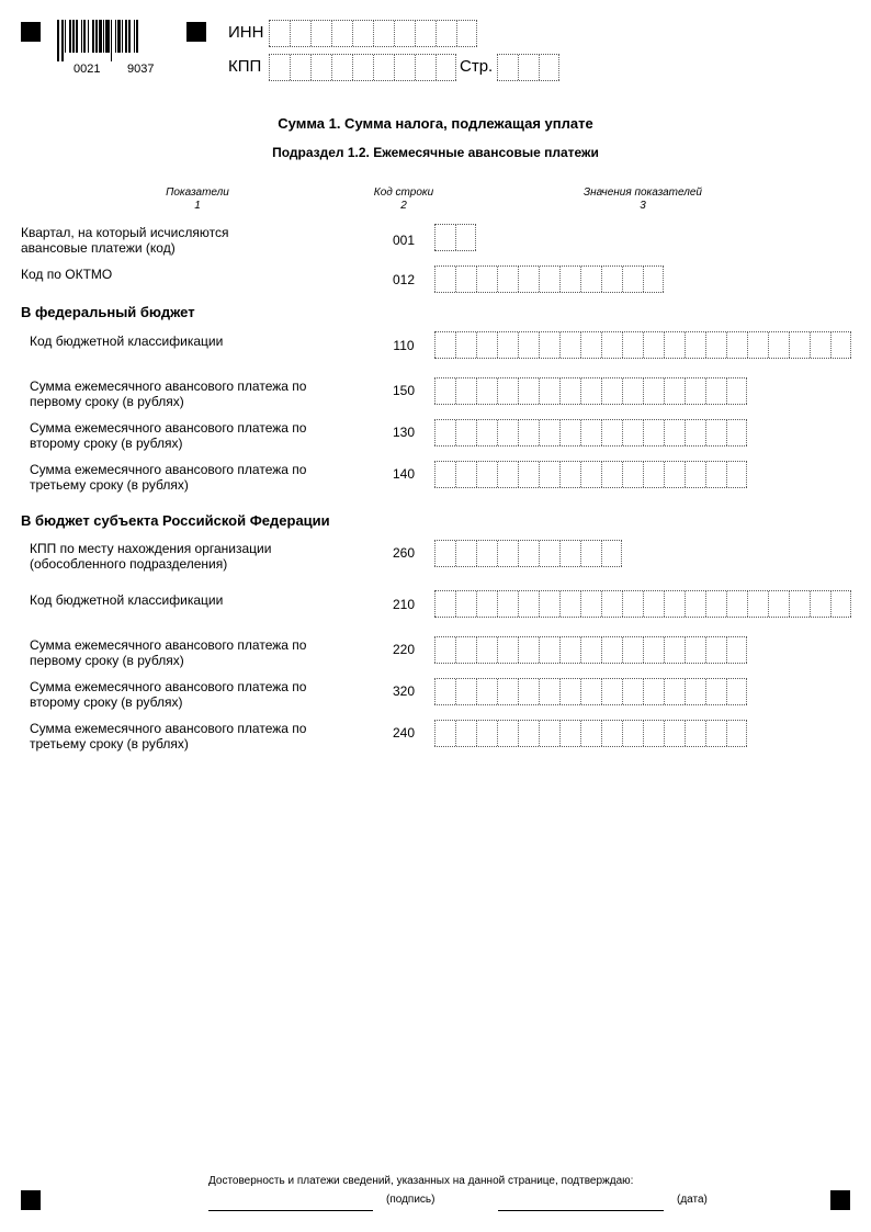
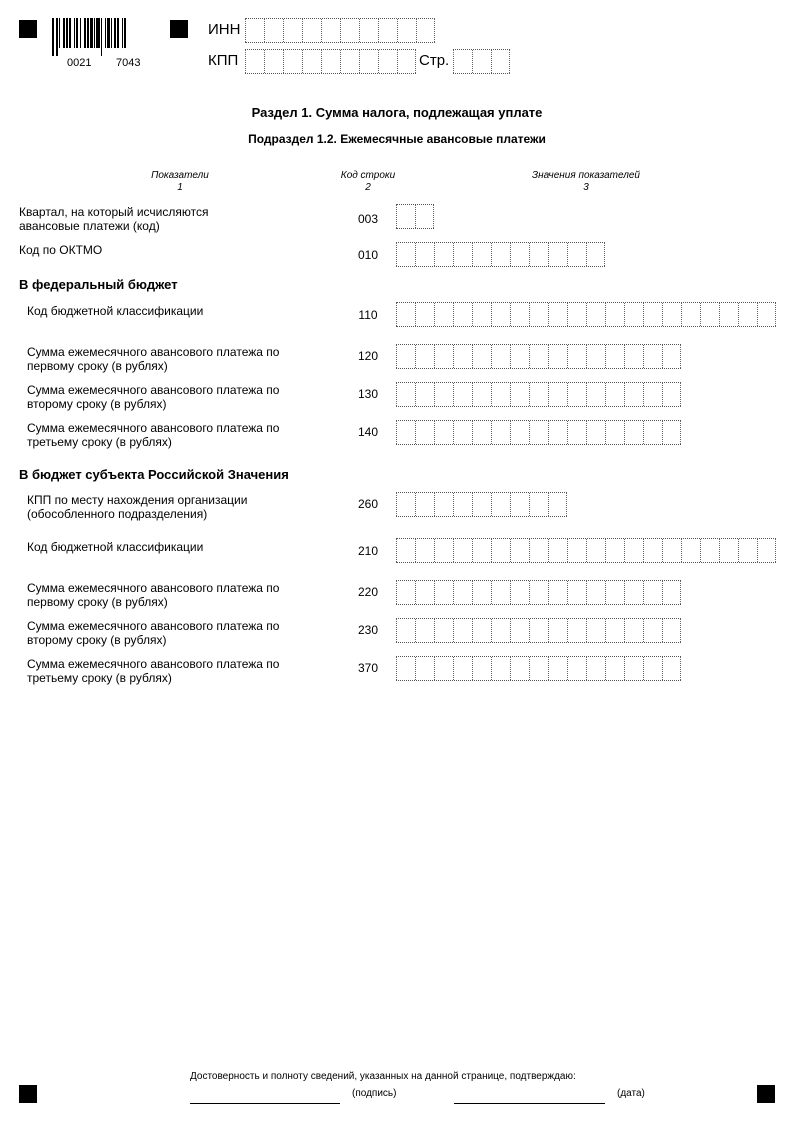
  0021
- 9037
+ 7043
  ИНН
  КПП
  Стр.
- Сумма 1. Сумма налога, подлежащая уплате
+ Раздел 1. Сумма налога, подлежащая уплате
  Подраздел 1.2. Ежемесячные авансовые платежи
  Показатели
  1
  Код строки
  2
  Значения показателей
  3
  Квартал, на который исчисляются авансовые платежи (код)
- 001
+ 003
  Код по ОКТМО
- 012
+ 010
  В федеральный бюджет
  Код бюджетной классификации
  110
  Сумма ежемесячного авансового платежа по первому сроку (в рублях)
- 150
+ 120
  Сумма ежемесячного авансового платежа по второму сроку (в рублях)
  130
  Сумма ежемесячного авансового платежа по третьему сроку (в рублях)
  140
- В бюджет субъекта Российской Федерации
+ В бюджет субъекта Российской Значения
  КПП по месту нахождения организации (обособленного подразделения)
  260
  Код бюджетной классификации
  210
  Сумма ежемесячного авансового платежа по первому сроку (в рублях)
  220
  Сумма ежемесячного авансового платежа по второму сроку (в рублях)
- 320
+ 230
  Сумма ежемесячного авансового платежа по третьему сроку (в рублях)
- 240
+ 370
- Достоверность и платежи сведений, указанных на данной странице, подтверждаю:
+ Достоверность и полноту сведений, указанных на данной странице, подтверждаю:
  (подпись)
  (дата)
